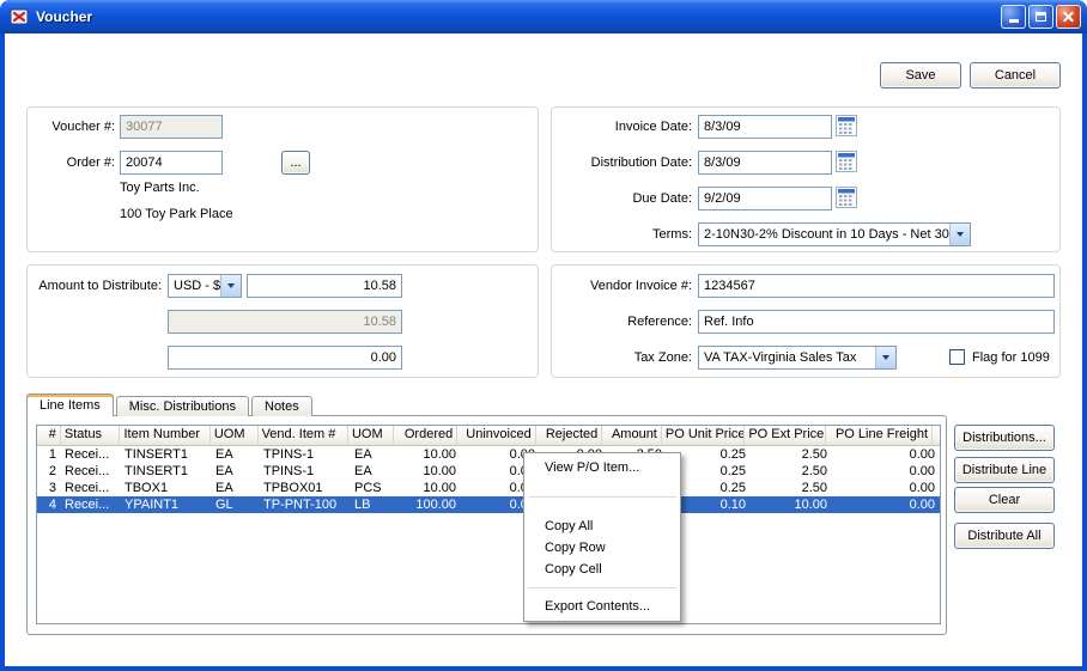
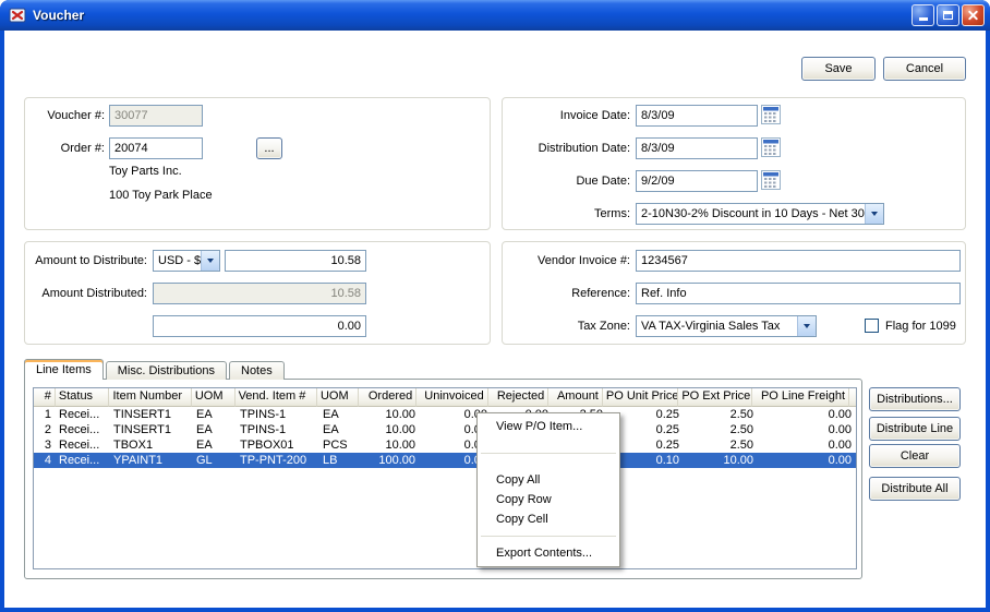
  Voucher
  Save
  Cancel
  Voucher #:
  30077
  Order #:
  20074
  ...
  Toy Parts Inc.
  100 Toy Park Place
  Invoice Date:
  8/3/09
  Distribution Date:
  8/3/09
  Due Date:
  9/2/09
  Terms:
  2-10N30-2% Discount in 10 Days - Net 30
  Amount to Distribute:
  USD - $
  10.58
+ Amount Distributed:
  10.58
  0.00
  Vendor Invoice #:
  1234567
  Reference:
  Ref. Info
  Tax Zone:
  VA TAX-Virginia Sales Tax
  Flag for 1099
  Line Items
  Misc. Distributions
  Notes
  #
  Status
  Item Number
  UOM
  Vend. Item #
  UOM
  Ordered
  Uninvoiced
  Rejected
  Amount
  PO Unit Price
  PO Ext Price
  PO Line Freight
  1
  Recei...
  TINSERT1
  EA
  TPINS-1
  EA
  10.00
  0.25
  2.50
  0.00
  2
  Recei...
  TINSERT1
  EA
  TPINS-1
  EA
  10.00
  0.25
  2.50
  0.00
  3
  Recei...
  TBOX1
  EA
  TPBOX01
  PCS
  10.00
  0.25
  2.50
  0.00
  4
  Recei...
  YPAINT1
  GL
- TP-PNT-100
+ TP-PNT-200
  LB
  100.00
  0.10
  10.00
  0.00
  Distributions...
  Distribute Line
  Clear
  Distribute All
  View P/O Item...
  Copy All
  Copy Row
  Copy Cell
  Export Contents...
